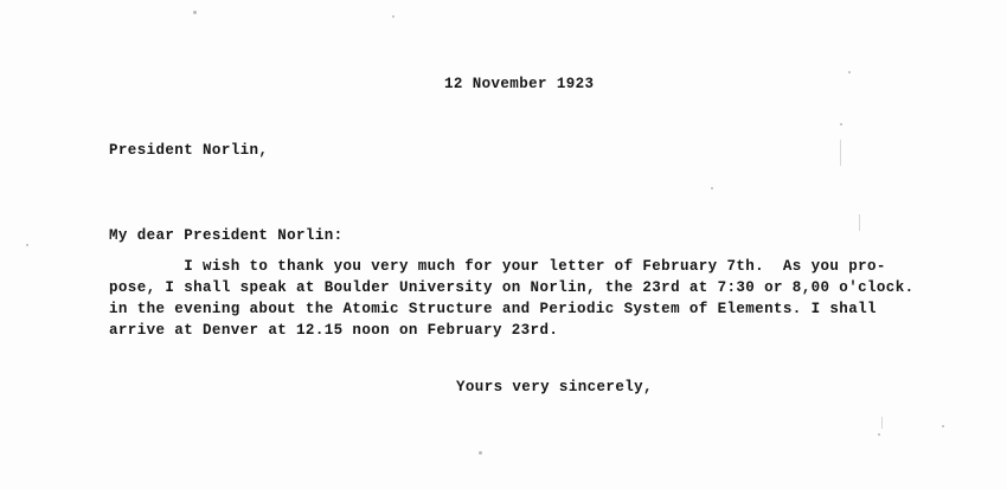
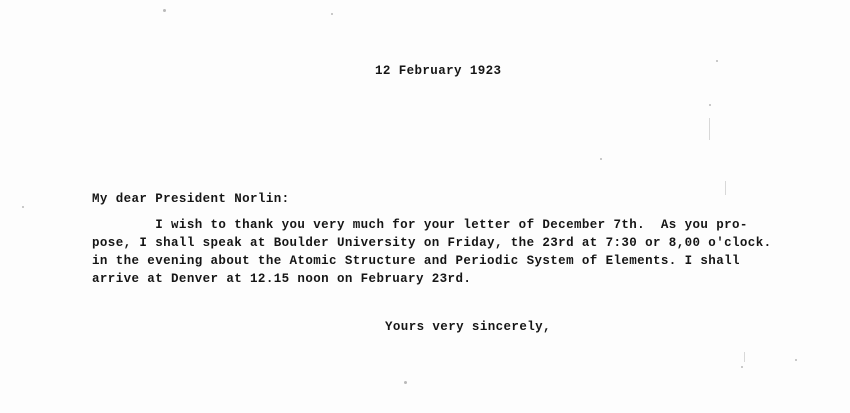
- 12 November 1923
+ 12 February 1923
- President Norlin,
  My dear President Norlin:
- I wish to thank you very much for your letter of February 7th. As you pro-
+ I wish to thank you very much for your letter of December 7th. As you pro-
- pose, I shall speak at Boulder University on Norlin, the 23rd at 7:30 or 8,00 o'clock.
+ pose, I shall speak at Boulder University on Friday, the 23rd at 7:30 or 8,00 o'clock.
  in the evening about the Atomic Structure and Periodic System of Elements. I shall
  arrive at Denver at 12.15 noon on February 23rd.
  Yours very sincerely,
